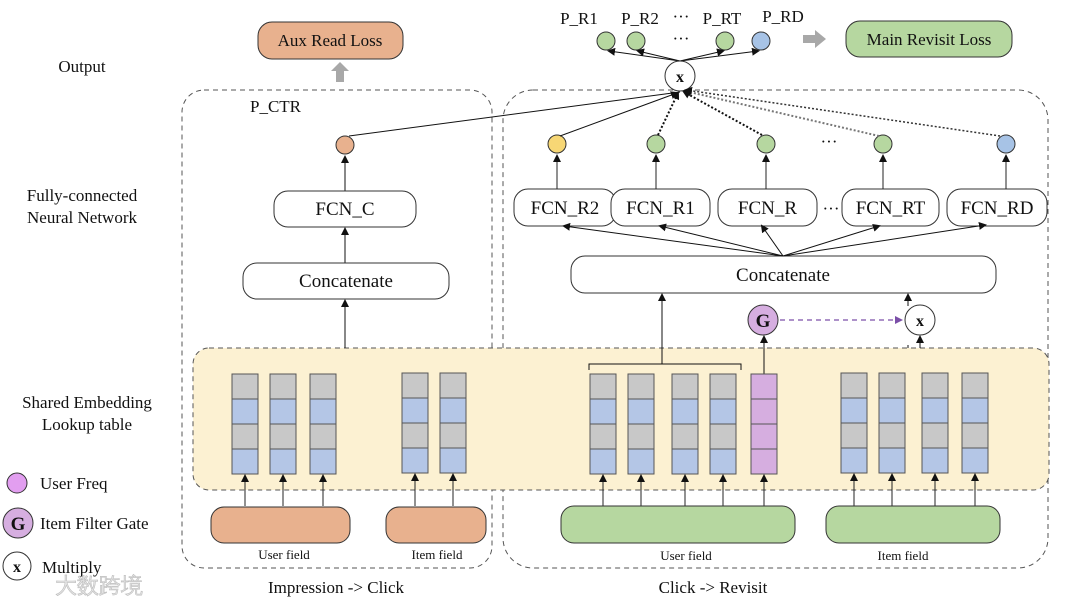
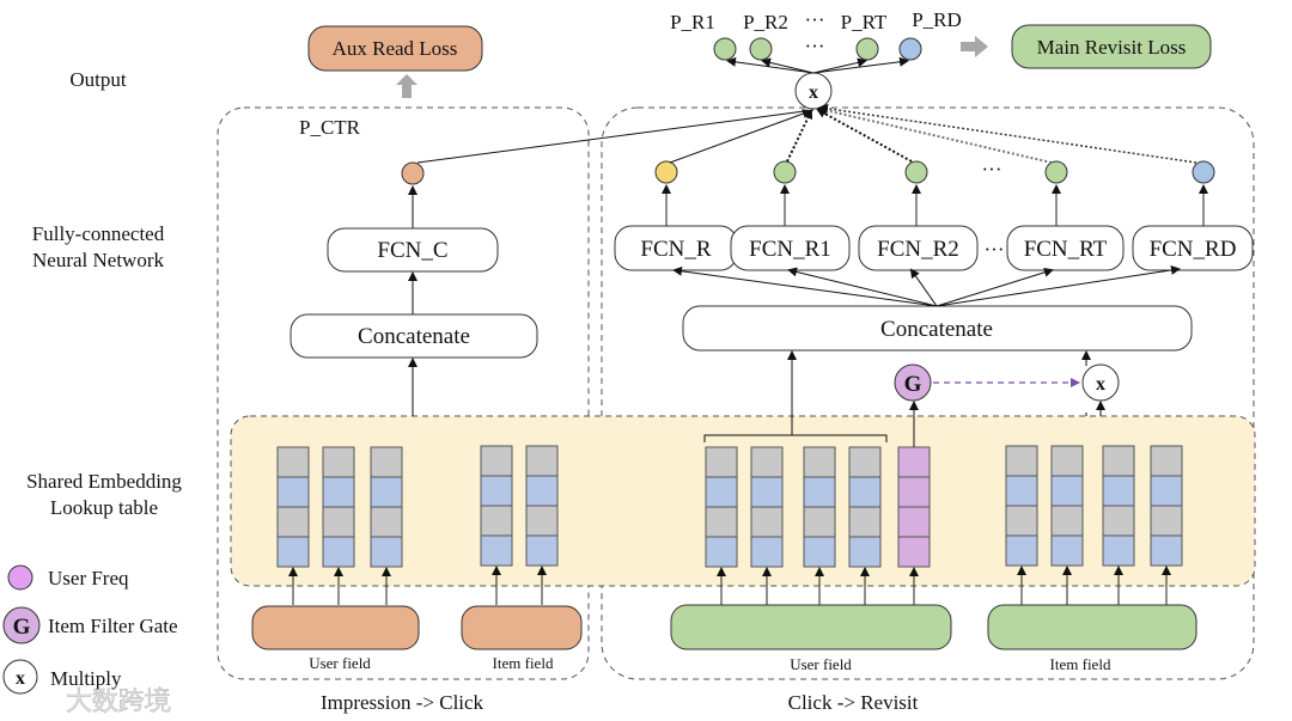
  Output
  Fully-connected
  Neural Network
  Shared Embedding
  Lookup table
  User Freq
  G
  Item Filter Gate
  x
  Multiply
  大数跨境
  Aux Read Loss
  P_CTR
  FCN_C
  Concatenate
  User field
  Item field
  Impression -> Click
  P_R1
  P_R2
  ···
  P_RT
  P_RD
  ···
  x
  Main Revisit Loss
  ···
- FCN_R2
+ FCN_R
  FCN_R1
- FCN_R
+ FCN_R2
  FCN_RT
  FCN_RD
  ···
  Concatenate
  G
  x
  User field
  Item field
  Click -> Revisit
